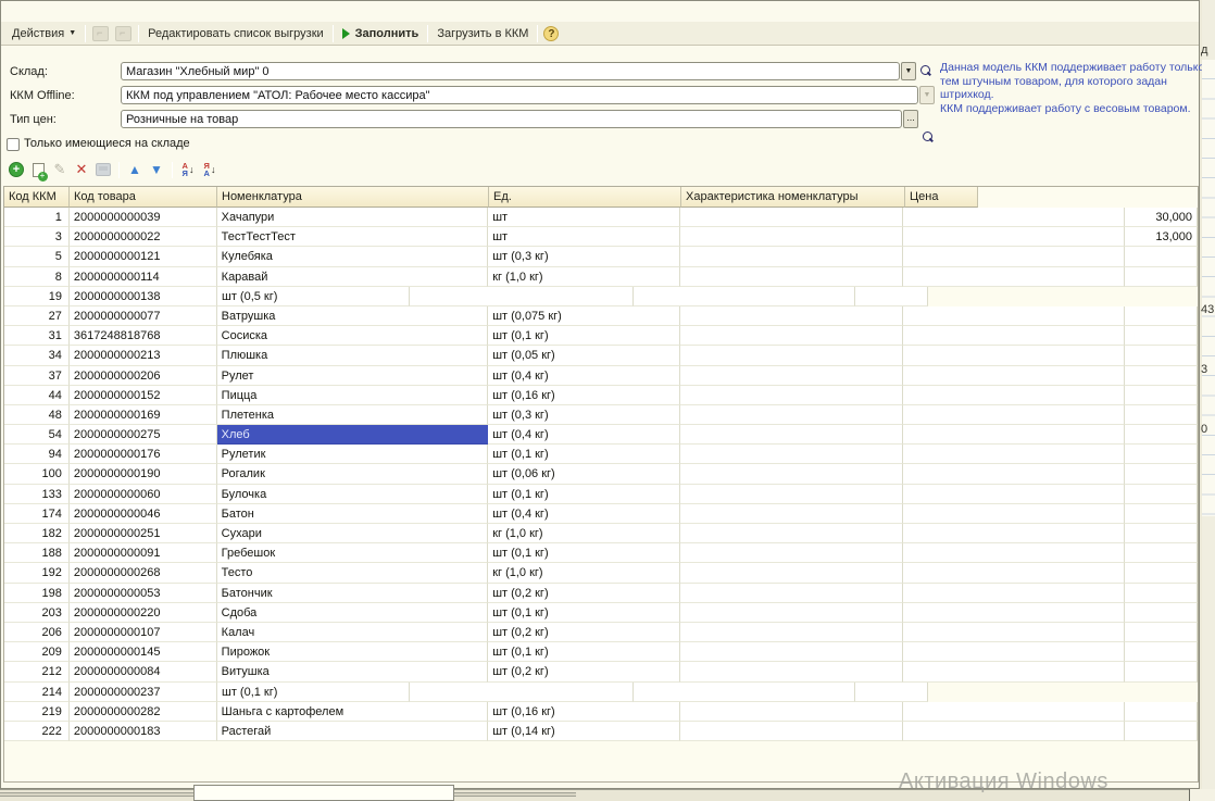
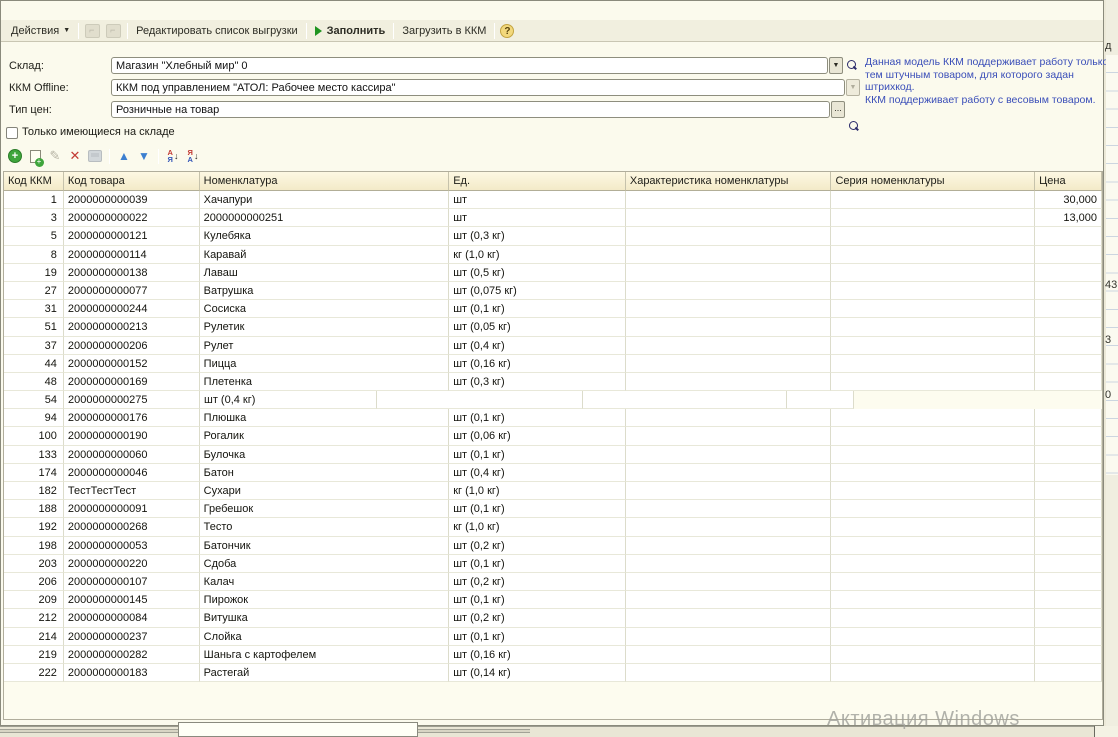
  Действия
  Редактировать список выгрузки
  Заполнить
  Загрузить в ККМ
  ?
  Склад:
  Магазин "Хлебный мир" 0
  ККМ Offline:
  ККМ под управлением "АТОЛ: Рабочее место кассира"
  Тип цен:
  Розничные на товар
  ...
  Только имеющиеся на складе
  Данная модель ККМ поддерживает работу тольк тем штучным товаром, для которого задан штрихкод.
  ККМ поддерживает работу с весовым товаром.
  +
  ✎
  ✕
  ▲
  ▼
  А
  Я
  ↓
  Я
  А
  ↓
  Код ККМ
  Код товара
  Номенклатура
  Ед.
  Характеристика номенклатуры
+ Серия номенклатуры
  Цена
  1
  2000000000039
  Хачапури
  шт
  30,000
  3
  2000000000022
- ТестТестТест
+ 2000000000251
  шт
  13,000
  5
  2000000000121
  Кулебяка
  шт (0,3 кг)
  8
  2000000000114
  Каравай
  кг (1,0 кг)
  19
  2000000000138
+ Лаваш
  шт (0,5 кг)
  27
  2000000000077
  Ватрушка
  шт (0,075 кг)
  31
- 3617248818768
+ 2000000000244
  Сосиска
  шт (0,1 кг)
- 34
+ 51
  2000000000213
- Плюшка
+ Рулетик
  шт (0,05 кг)
  37
  2000000000206
  Рулет
  шт (0,4 кг)
  44
  2000000000152
  Пицца
  шт (0,16 кг)
  48
  2000000000169
  Плетенка
  шт (0,3 кг)
  54
  2000000000275
- Хлеб
  шт (0,4 кг)
  94
  2000000000176
- Рулетик
+ Плюшка
  шт (0,1 кг)
  100
  2000000000190
  Рогалик
  шт (0,06 кг)
  133
  2000000000060
  Булочка
  шт (0,1 кг)
  174
  2000000000046
  Батон
  шт (0,4 кг)
  182
- 2000000000251
+ ТестТестТест
  Сухари
  кг (1,0 кг)
  188
  2000000000091
  Гребешок
  шт (0,1 кг)
  192
  2000000000268
  Тесто
  кг (1,0 кг)
  198
  2000000000053
  Батончик
  шт (0,2 кг)
  203
  2000000000220
  Сдоба
  шт (0,1 кг)
  206
  2000000000107
  Калач
  шт (0,2 кг)
  209
  2000000000145
  Пирожок
  шт (0,1 кг)
  212
  2000000000084
  Витушка
  шт (0,2 кг)
  214
  2000000000237
+ Слойка
  шт (0,1 кг)
  219
  2000000000282
  Шаньга с картофелем
  шт (0,16 кг)
  222
  2000000000183
  Растегай
  шт (0,14 кг)
  д
  43
  3
  0
  Активация Windows
